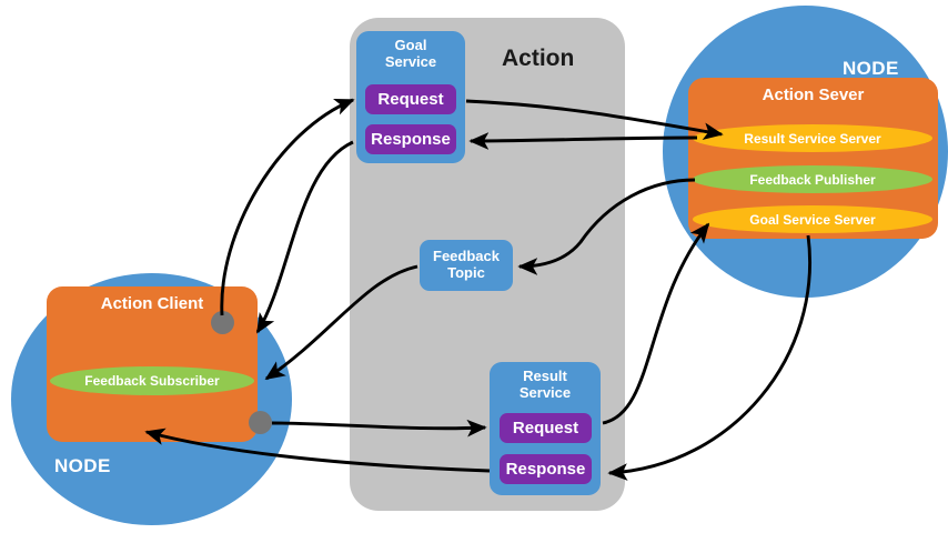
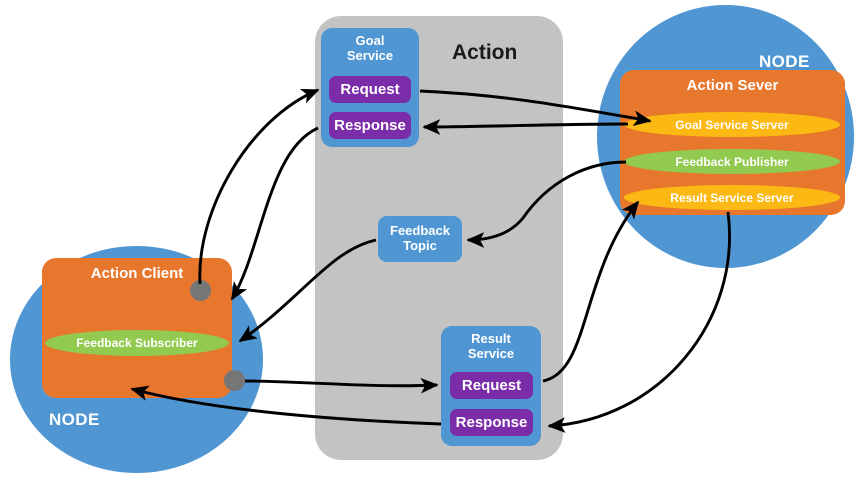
  Action
  NODE
  Action Client
  Feedback Subscriber
  NODE
  Action Sever
- Result Service Server
+ Goal Service Server
  Feedback Publisher
- Goal Service Server
+ Result Service Server
  Goal
  Service
  Request
  Response
  Feedback
  Topic
  Result
  Service
  Request
  Response
